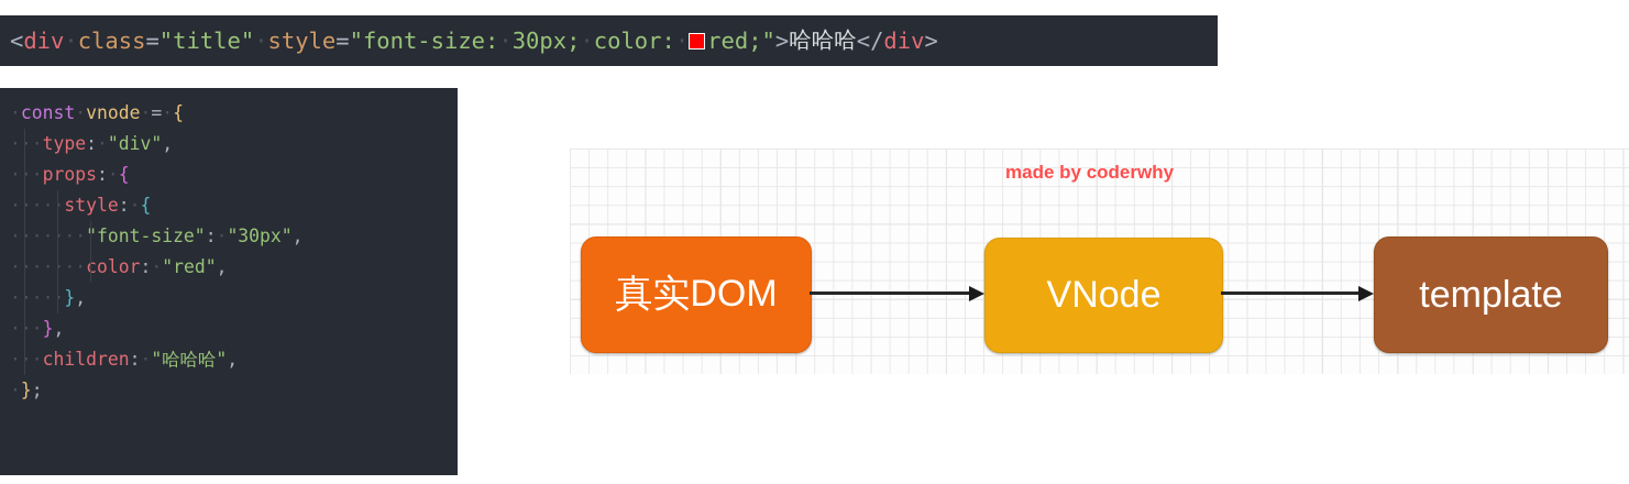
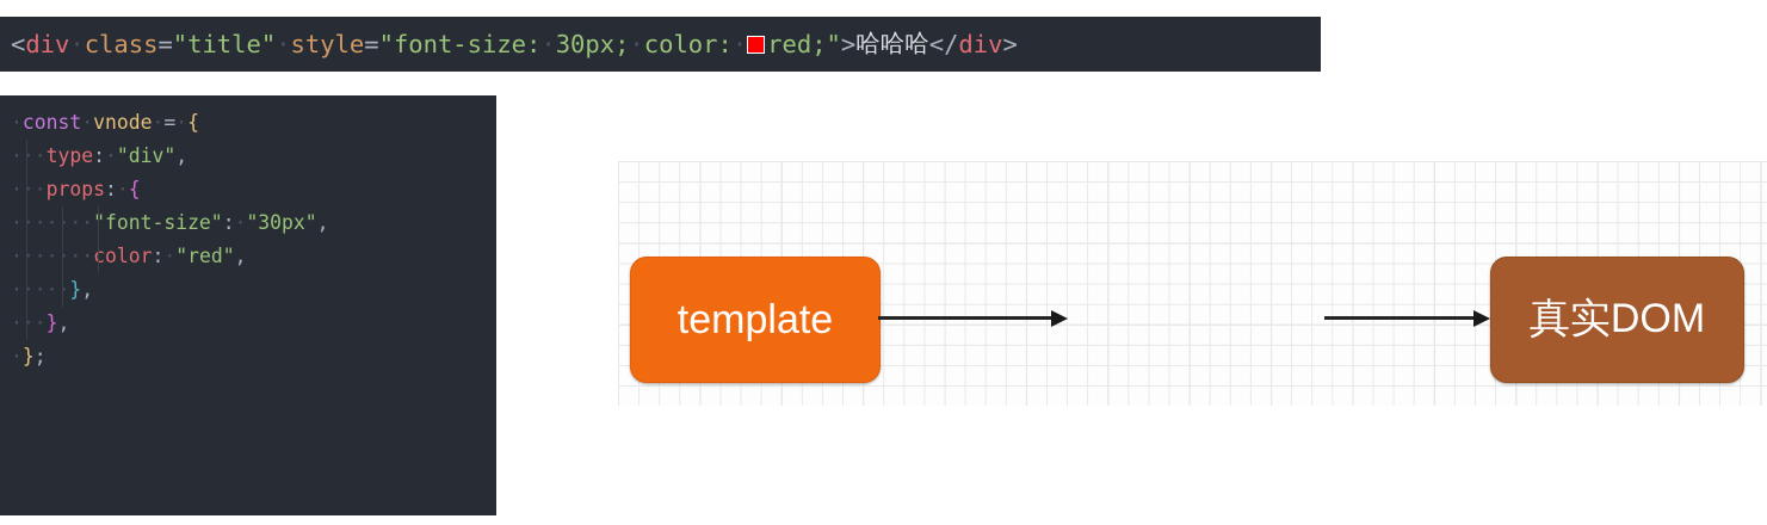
  <
  div
  ·
  class
  =
  "title"
  ·
  style
  =
  "
  font-size:
  ·
  30px;
  ·
  color:
  ·
  red;
  "
  >
  哈哈哈
  </
  div
  >
  ·const·vnode·=·{
  ···type:·"div",
  ···props:·{
- ·····style:·{
  ·······"font-size":·"30px",
  ·······color:·"red",
  ·····},
  ···},
- ···children:·"哈哈哈",
  ·};
- made by coderwhy
- 真实DOM
+ template
- VNode
- template
+ 真实DOM
